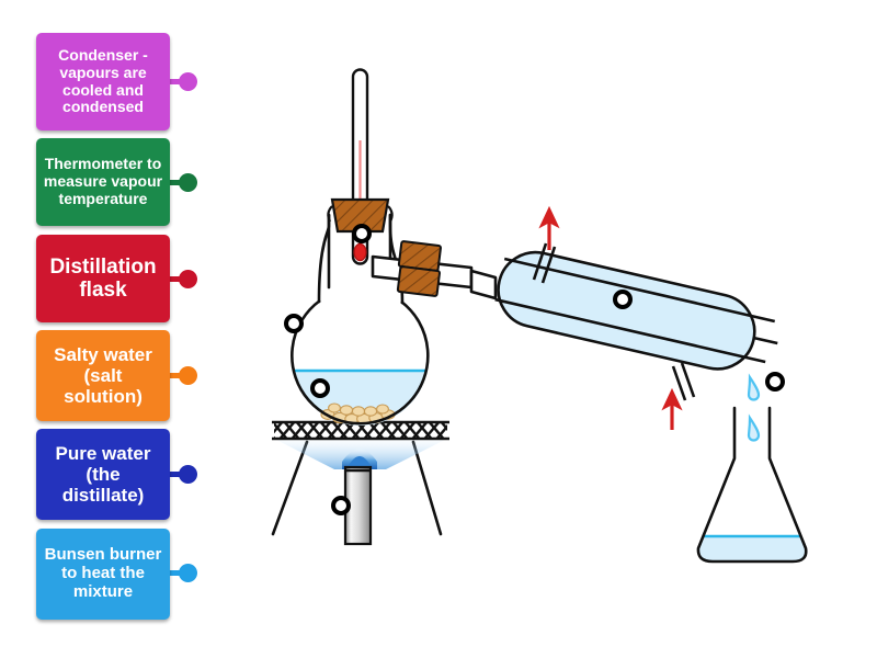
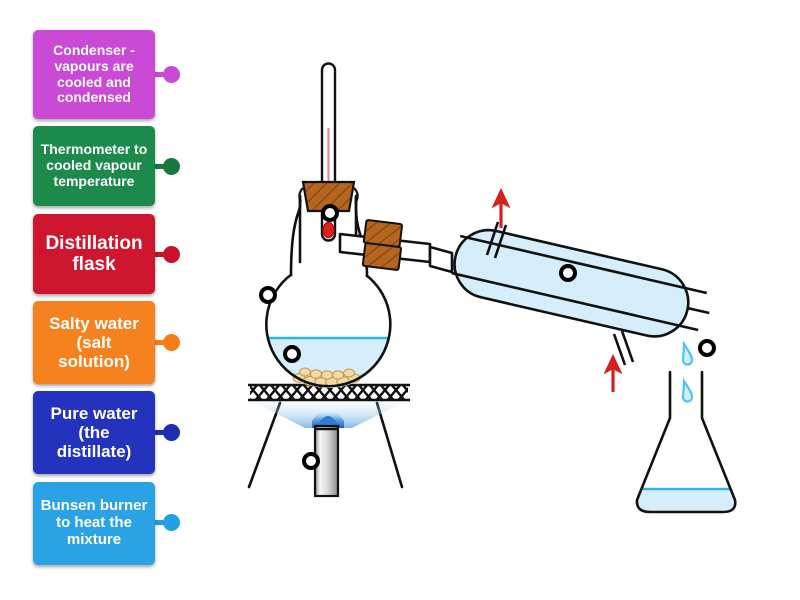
  Condenser - vapours are cooled and condensed
- Thermometer to measure vapour temperature
+ Thermometer to cooled vapour temperature
  Distillation flask
  Salty water (salt solution)
  Pure water (the distillate)
  Bunsen burner to heat the mixture
